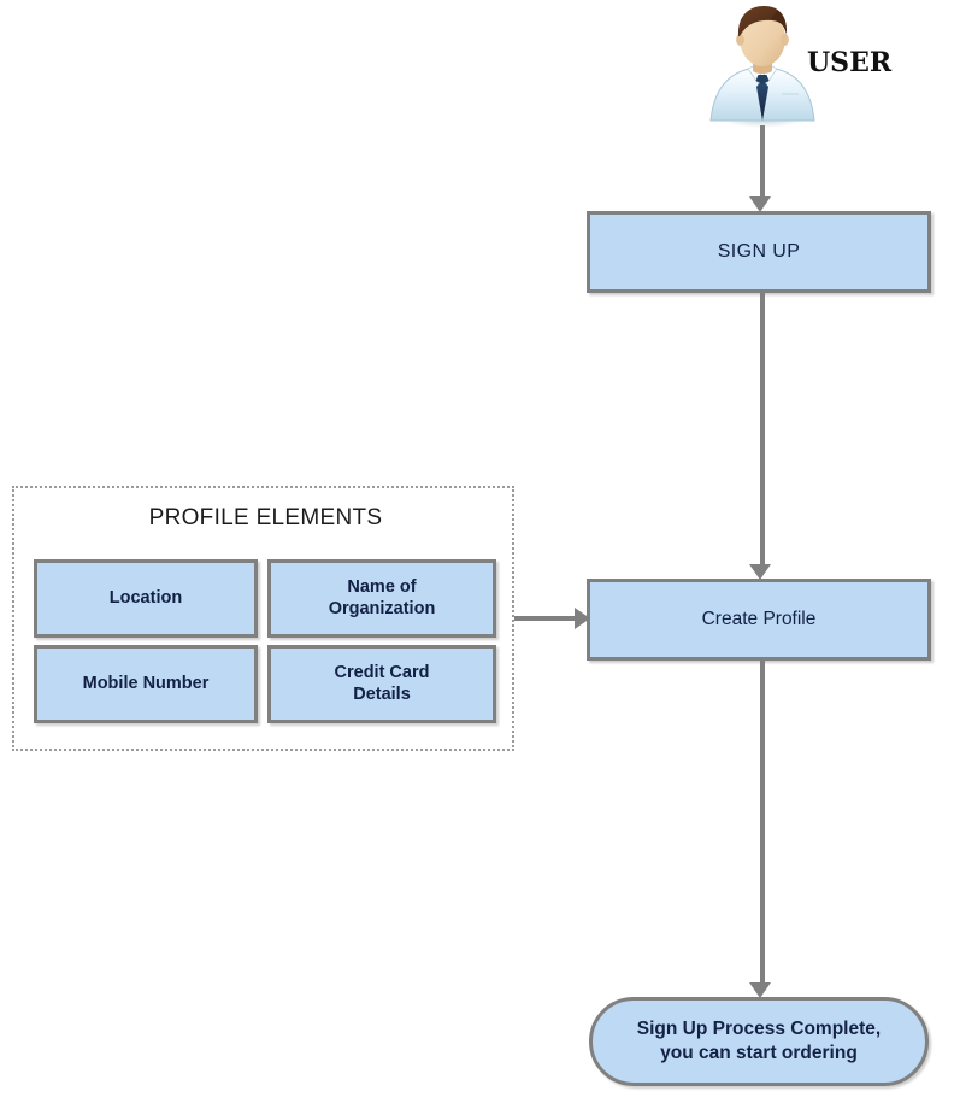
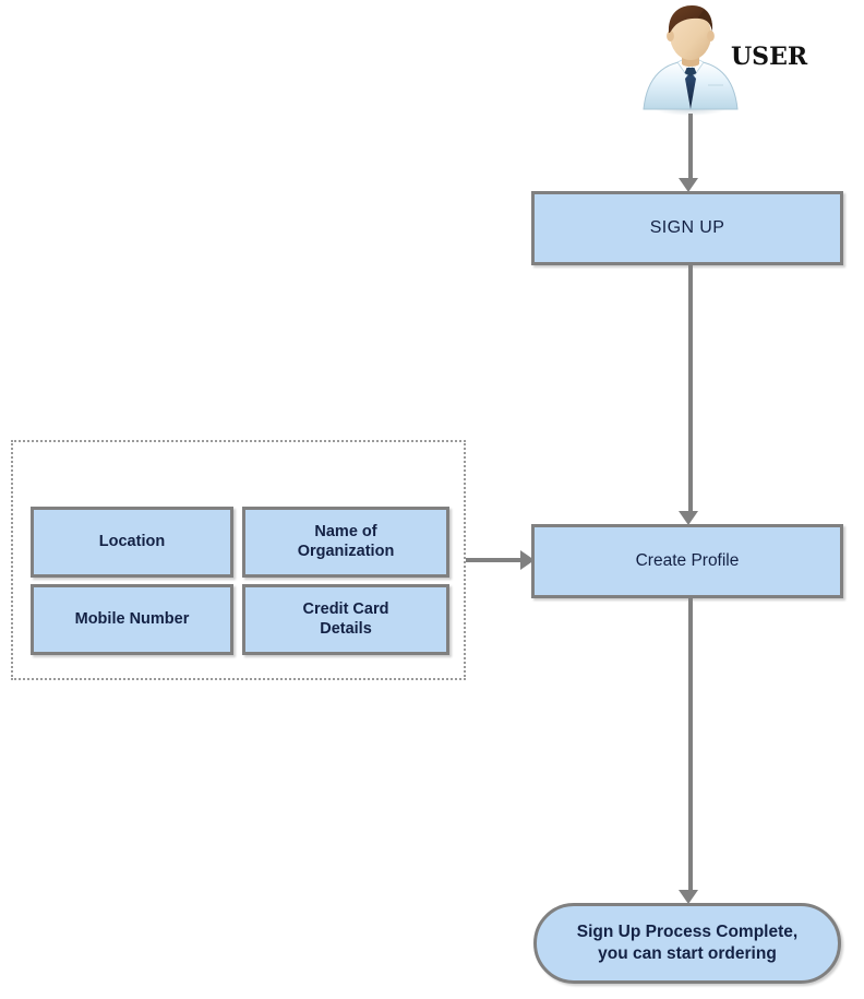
  USER
  SIGN UP
- PROFILE ELEMENTS
  Location
  Name of
  Organization
  Mobile Number
  Credit Card
  Details
  Create Profile
  Sign Up Process Complete,
  you can start ordering
